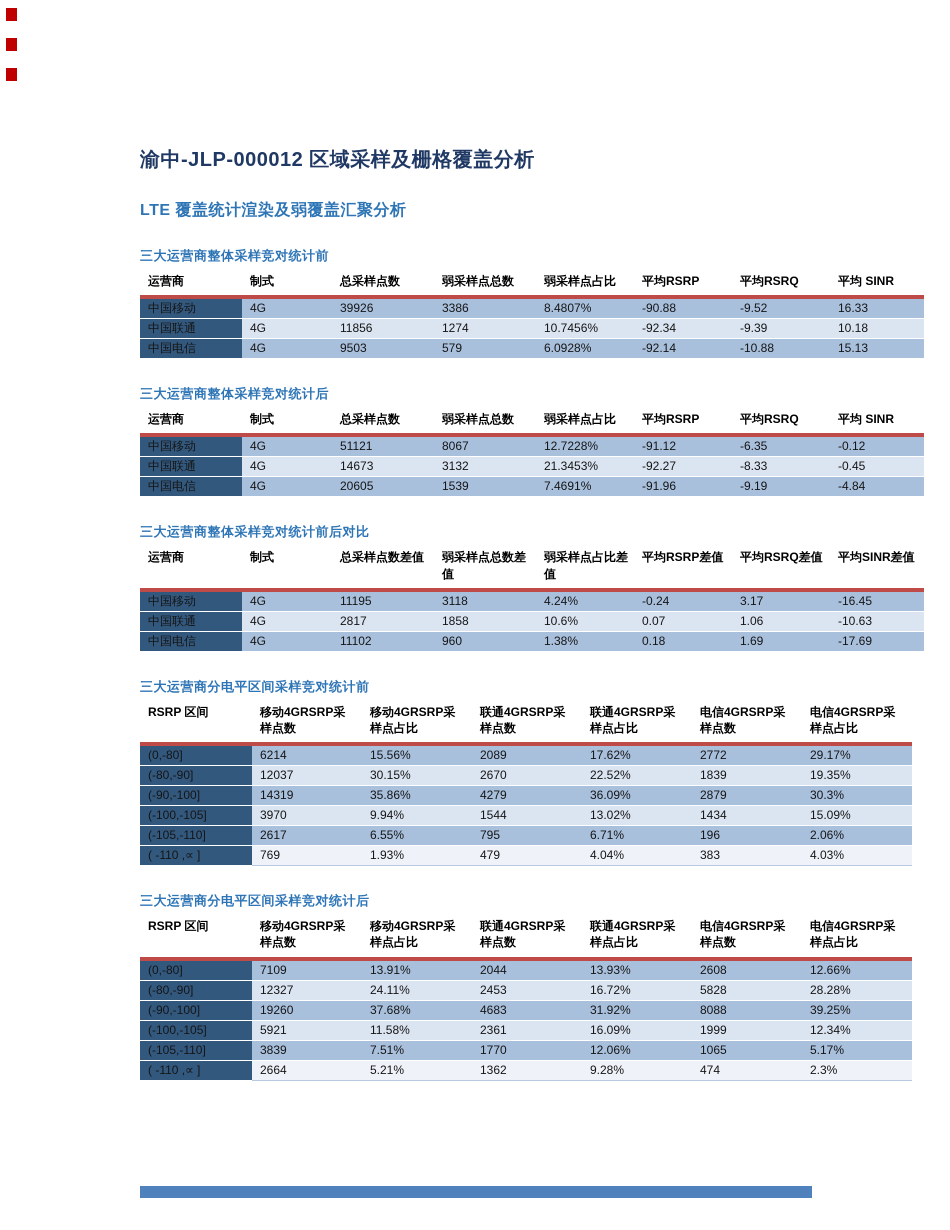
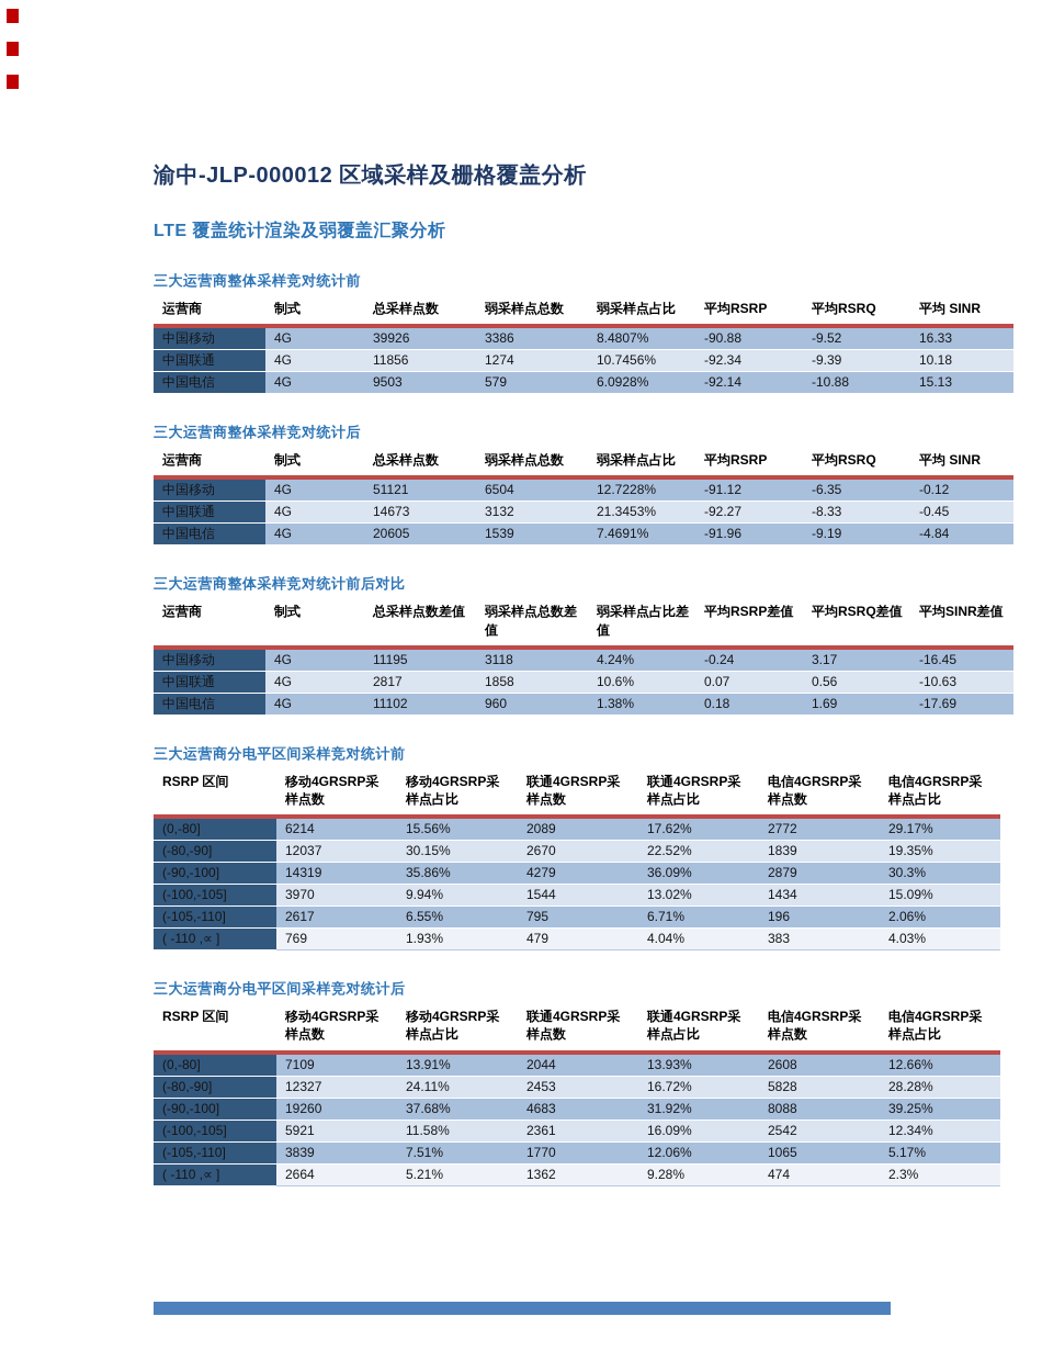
  渝中-JLP-000012 区域采样及栅格覆盖分析
  LTE 覆盖统计渲染及弱覆盖汇聚分析
  三大运营商整体采样竞对统计前
  运营商	制式	总采样点数	弱采样点总数	弱采样点占比	平均RSRP	平均RSRQ	平均 SINR
  中国移动	4G	39926	3386	8.4807%	-90.88	-9.52	16.33
  中国联通	4G	11856	1274	10.7456%	-92.34	-9.39	10.18
  中国电信	4G	9503	579	6.0928%	-92.14	-10.88	15.13
  三大运营商整体采样竞对统计后
  运营商	制式	总采样点数	弱采样点总数	弱采样点占比	平均RSRP	平均RSRQ	平均 SINR
- 中国移动	4G	51121	8067	12.7228%	-91.12	-6.35	-0.12
+ 中国移动	4G	51121	6504	12.7228%	-91.12	-6.35	-0.12
  中国联通	4G	14673	3132	21.3453%	-92.27	-8.33	-0.45
  中国电信	4G	20605	1539	7.4691%	-91.96	-9.19	-4.84
  三大运营商整体采样竞对统计前后对比
  运营商	制式	总采样点数差值	弱采样点总数差值	弱采样点占比差值	平均RSRP差值	平均RSRQ差值	平均SINR差值
  中国移动	4G	11195	3118	4.24%	-0.24	3.17	-16.45
- 中国联通	4G	2817	1858	10.6%	0.07	1.06	-10.63
+ 中国联通	4G	2817	1858	10.6%	0.07	0.56	-10.63
  中国电信	4G	11102	960	1.38%	0.18	1.69	-17.69
  三大运营商分电平区间采样竞对统计前
  RSRP 区间	移动4GRSRP采样点数	移动4GRSRP采样点占比	联通4GRSRP采样点数	联通4GRSRP采样点占比	电信4GRSRP采样点数	电信4GRSRP采样点占比
  (0,-80]	6214	15.56%	2089	17.62%	2772	29.17%
  (-80,-90]	12037	30.15%	2670	22.52%	1839	19.35%
  (-90,-100]	14319	35.86%	4279	36.09%	2879	30.3%
  (-100,-105]	3970	9.94%	1544	13.02%	1434	15.09%
  (-105,-110]	2617	6.55%	795	6.71%	196	2.06%
  ( -110 ,∝ ]	769	1.93%	479	4.04%	383	4.03%
  三大运营商分电平区间采样竞对统计后
  RSRP 区间	移动4GRSRP采样点数	移动4GRSRP采样点占比	联通4GRSRP采样点数	联通4GRSRP采样点占比	电信4GRSRP采样点数	电信4GRSRP采样点占比
  (0,-80]	7109	13.91%	2044	13.93%	2608	12.66%
  (-80,-90]	12327	24.11%	2453	16.72%	5828	28.28%
  (-90,-100]	19260	37.68%	4683	31.92%	8088	39.25%
- (-100,-105]	5921	11.58%	2361	16.09%	1999	12.34%
+ (-100,-105]	5921	11.58%	2361	16.09%	2542	12.34%
  (-105,-110]	3839	7.51%	1770	12.06%	1065	5.17%
  ( -110 ,∝ ]	2664	5.21%	1362	9.28%	474	2.3%
